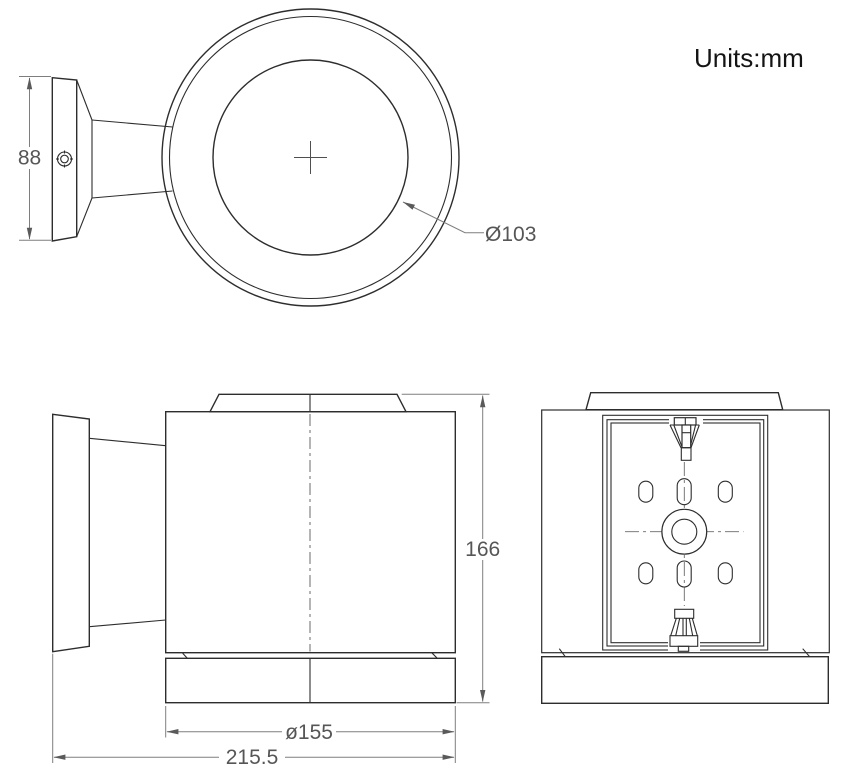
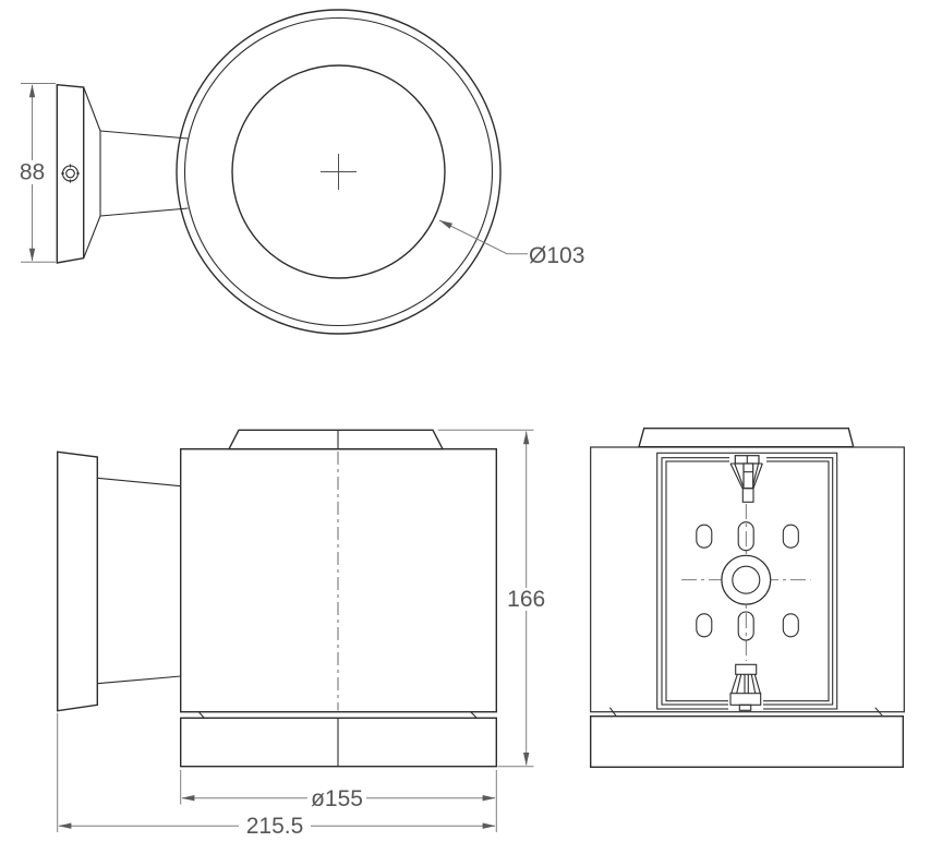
  88
  Ø103
- Units:mm
  166
  ø155
  215.5
